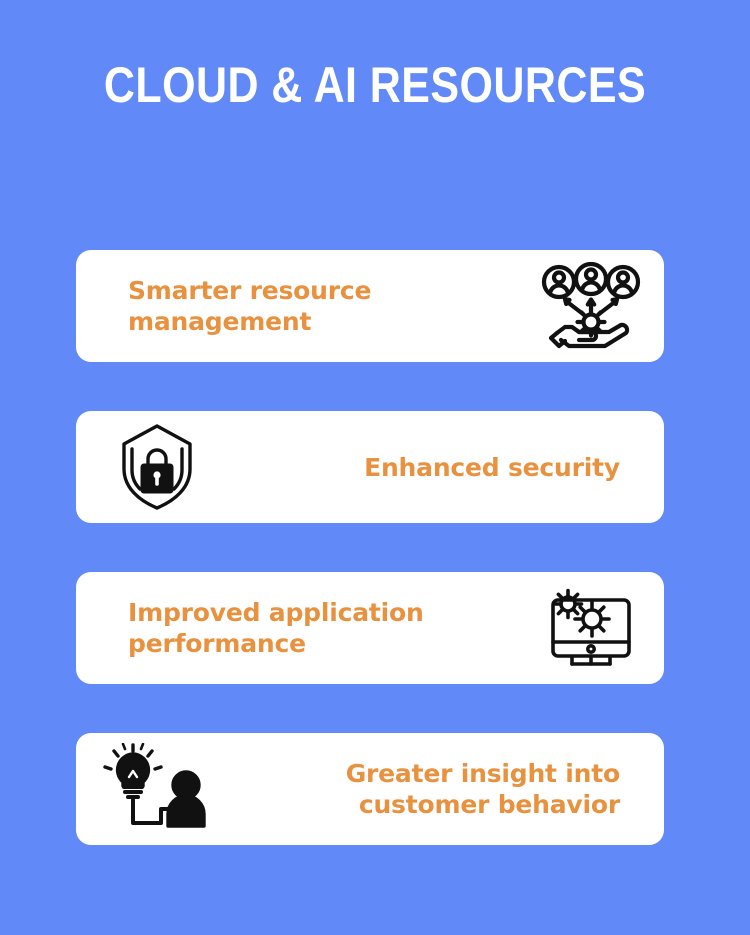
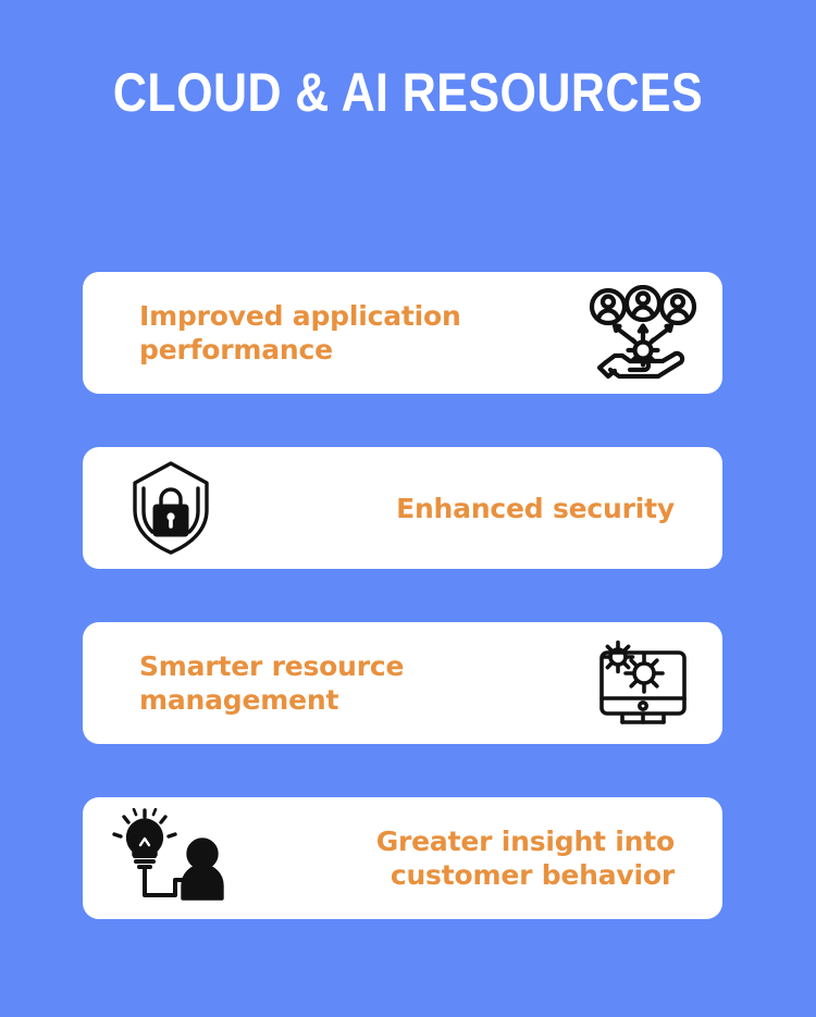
  CLOUD & AI RESOURCES
- Smarter resource management
+ Improved application performance
  Enhanced security
- Improved application performance
+ Smarter resource management
  Greater insight into customer behavior
